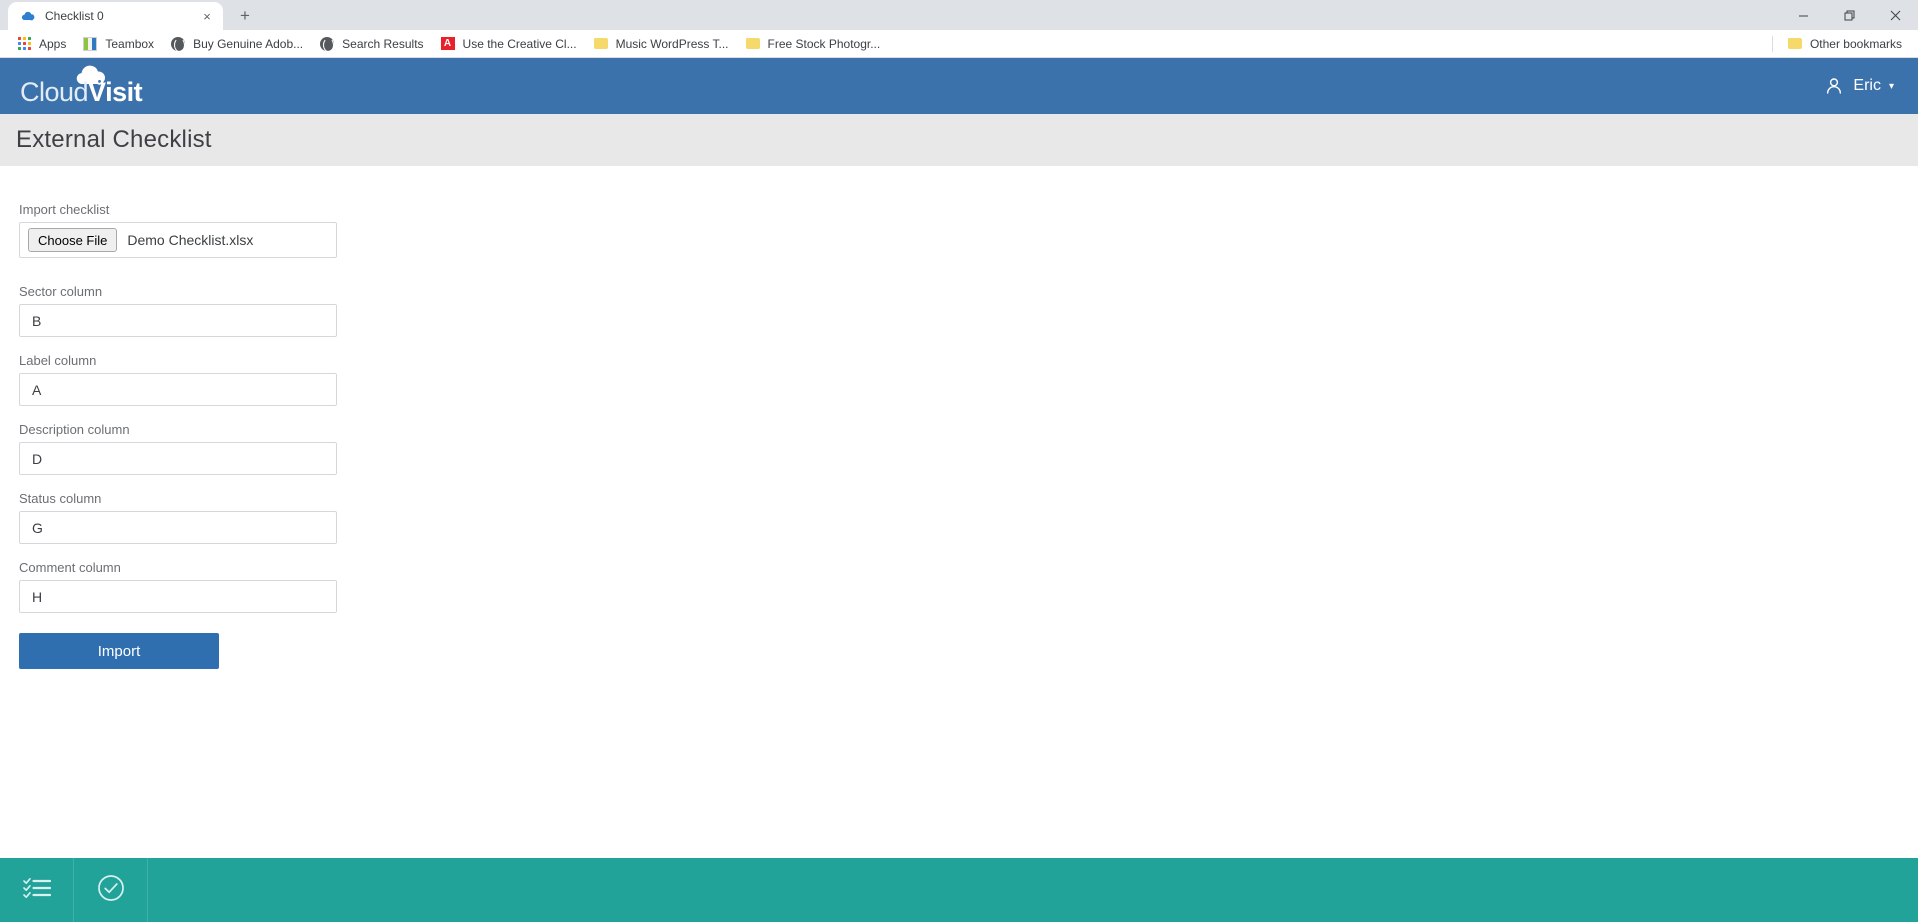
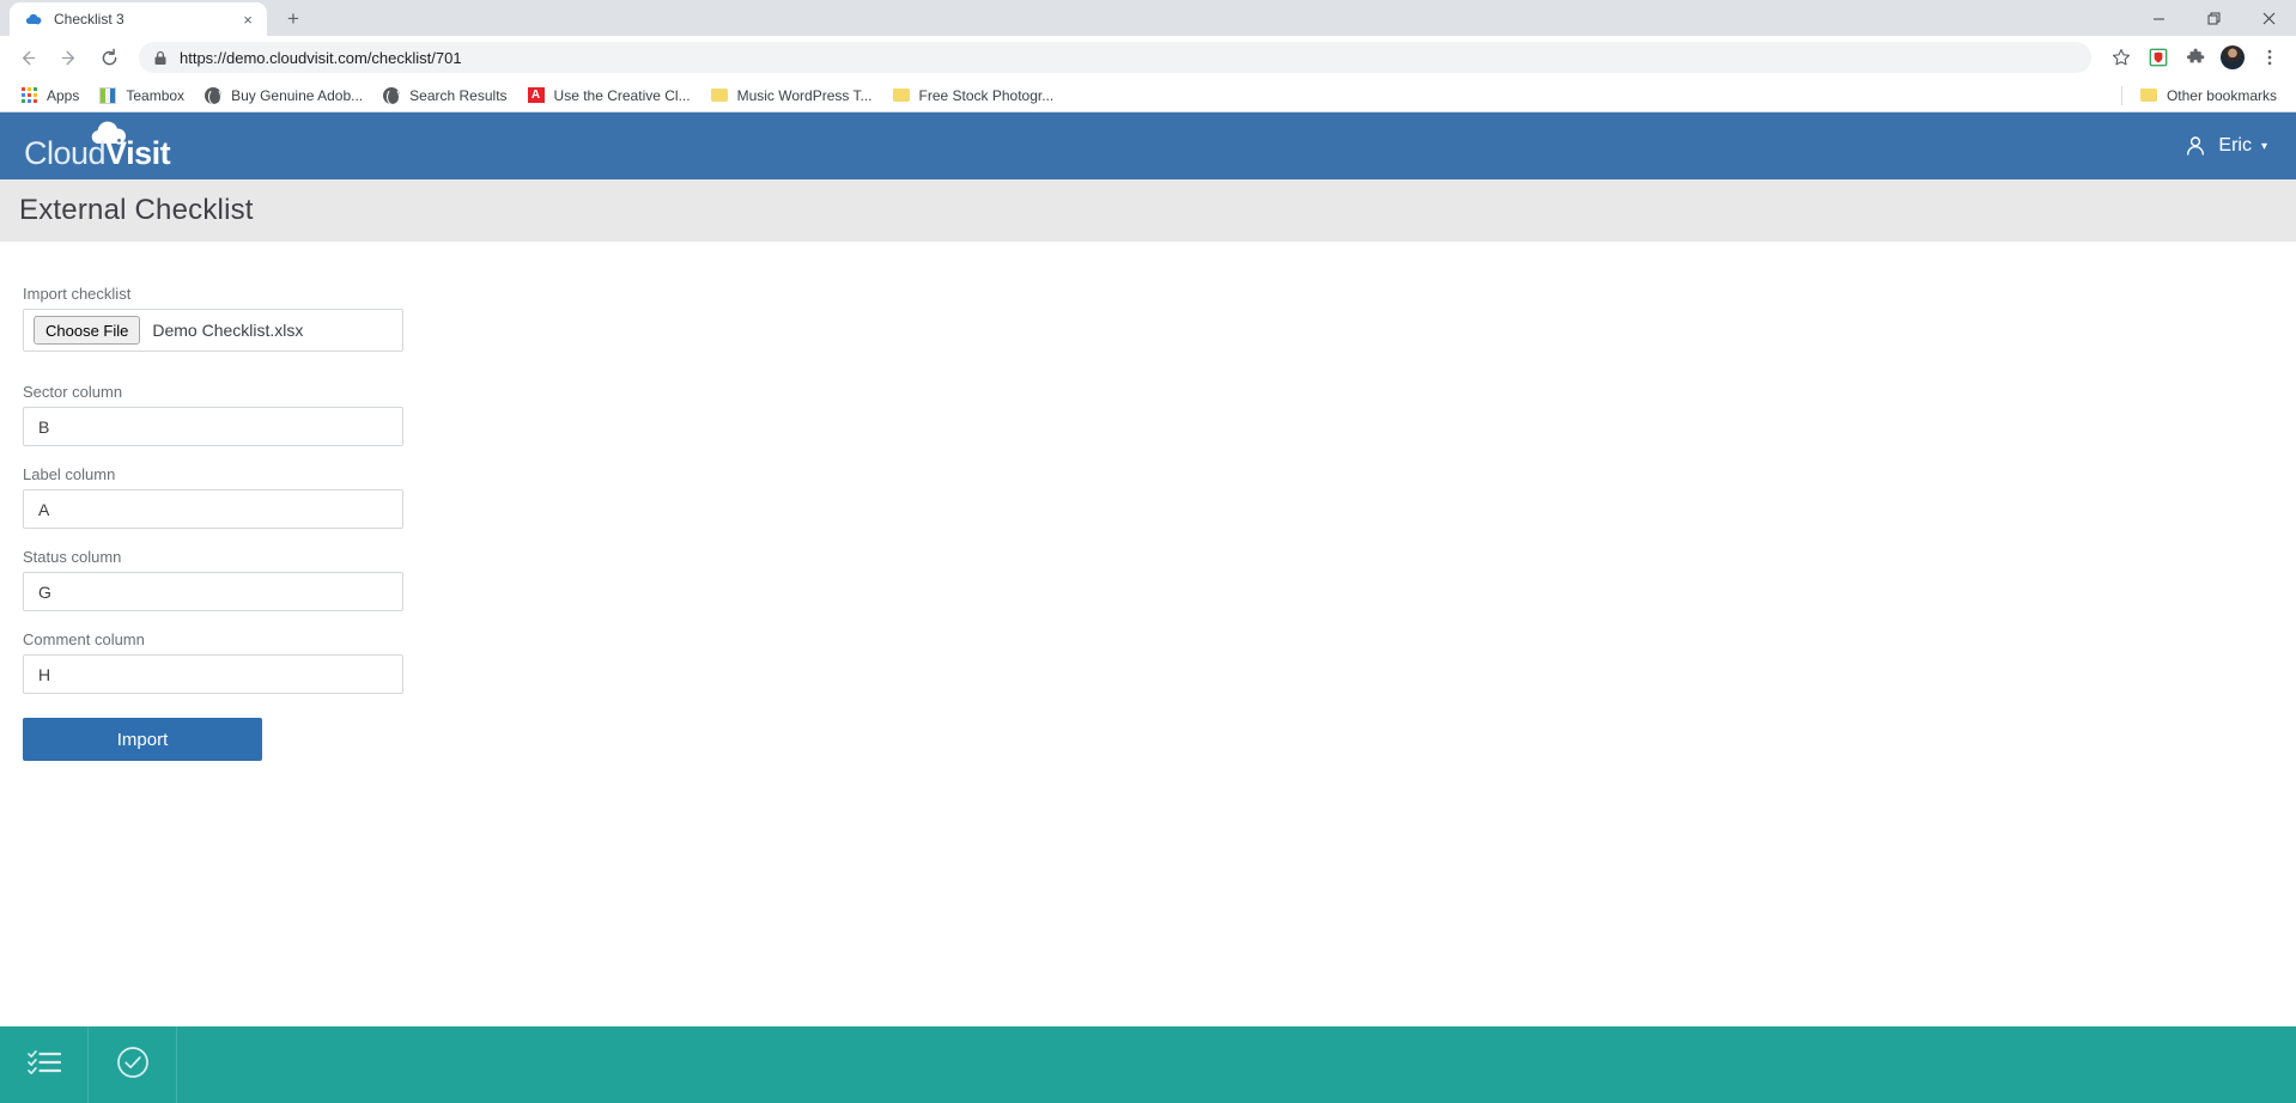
- Checklist 0
+ Checklist 3
  ×
  +
+ https://demo.cloudvisit.com/checklist/701
  Apps
  Teambox
  Buy Genuine Adob...
  Search Results
  A
  Use the Creative Cl...
  Music WordPress T...
  Free Stock Photogr...
  Other bookmarks
  CloudVisit
  Eric
  ▾
  External Checklist
  Import checklist
  Choose File
  Demo Checklist.xlsx
  Sector column
  B
  Label column
  A
- Description column
- D
  Status column
  G
  Comment column
  H
  Import
